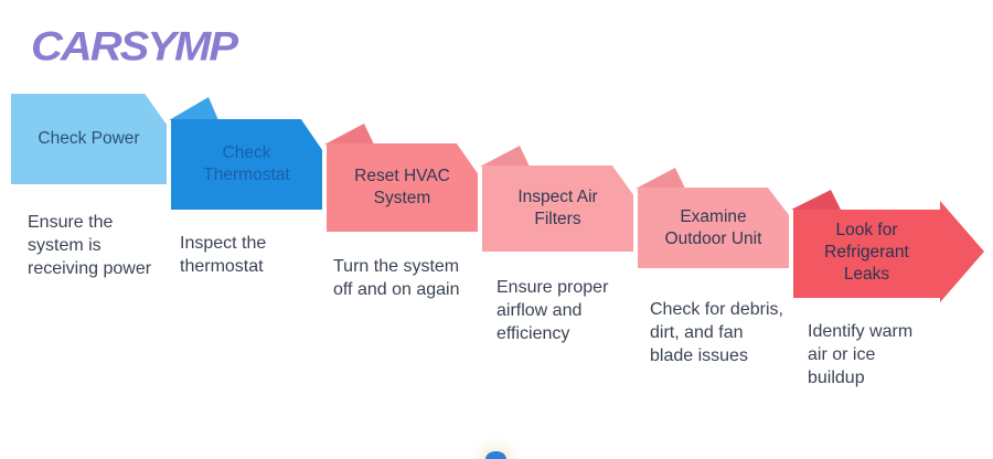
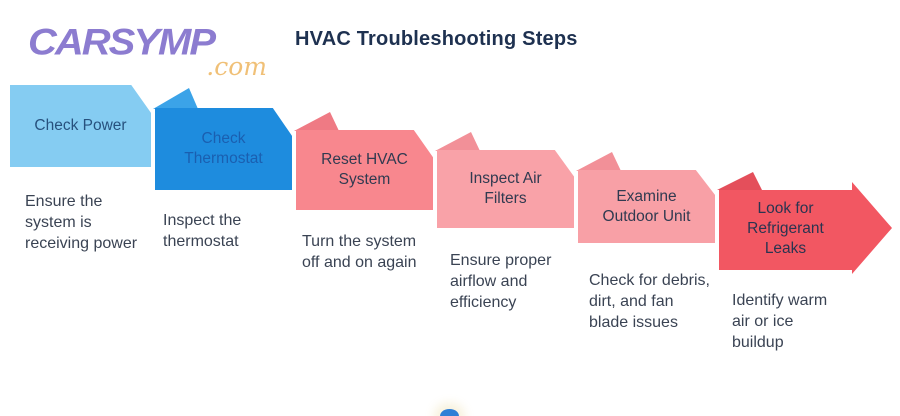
  CARSYMP
+ .com
+ HVAC Troubleshooting Steps
  Check Power
  Ensure the
  system is
  receiving power
  Check
  Thermostat
  Inspect the
  thermostat
  Reset HVAC
  System
  Turn the system
  off and on again
  Inspect Air
  Filters
  Ensure proper
  airflow and
  efficiency
  Examine
  Outdoor Unit
  Check for debris,
  dirt, and fan
  blade issues
  Look for
  Refrigerant
  Leaks
  Identify warm
  air or ice
  buildup
